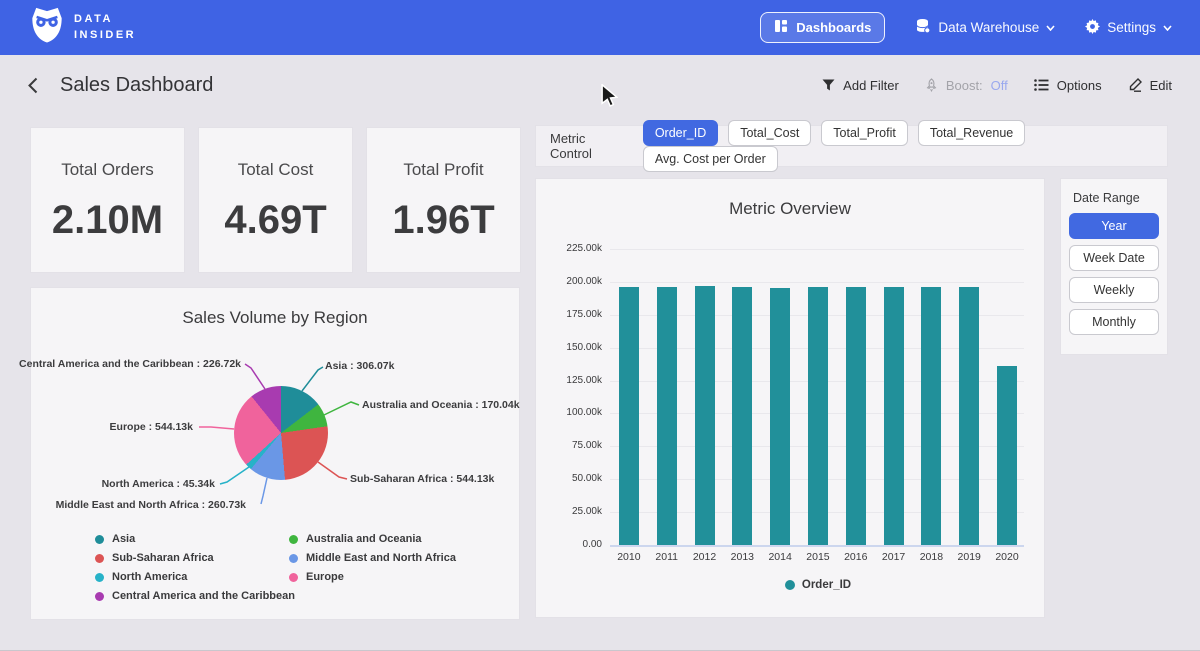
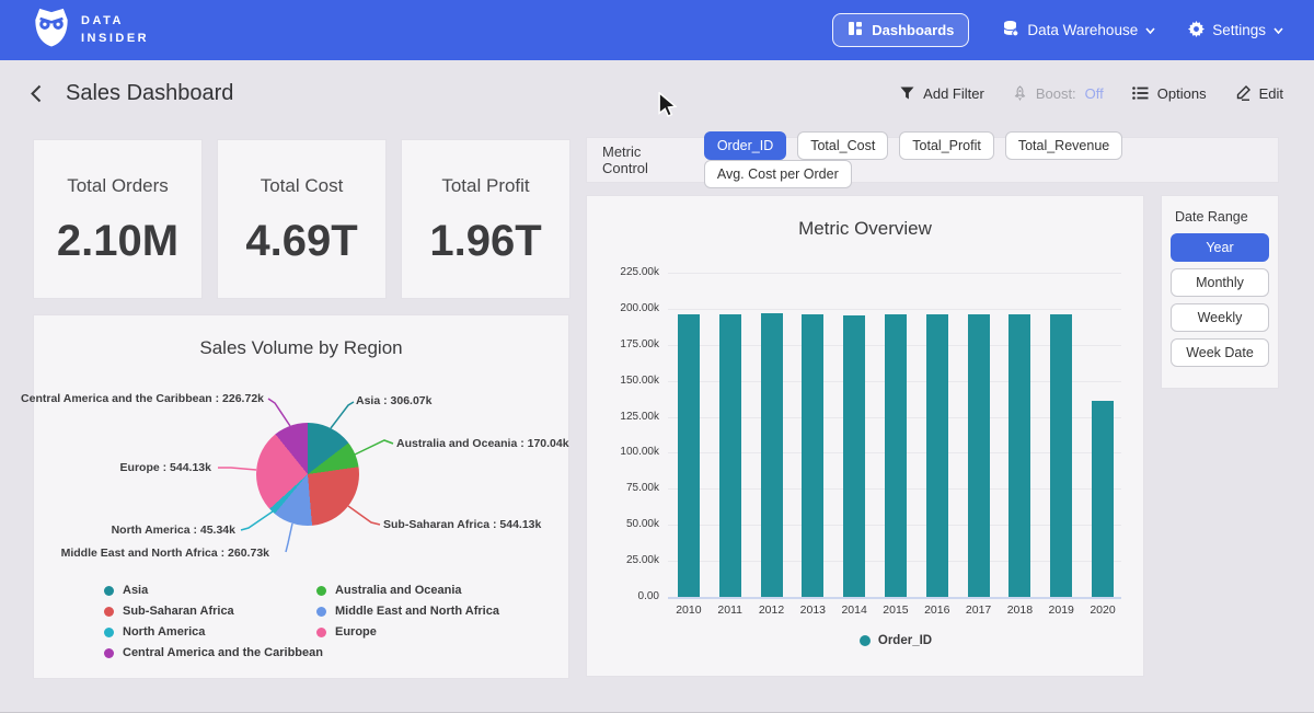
  DATA
  INSIDER
  Dashboards
  Data Warehouse
  Settings
  Sales Dashboard
  Add Filter
  Boost:
  Off
  Options
  Edit
  Total Orders
  2.10M
  Total Cost
  4.69T
  Total Profit
  1.96T
  Metric Control
  Order_ID Total_Cost Total_Profit Total_RevenueAvg. Cost per Order
  Metric Overview
  225.00k
  200.00k
  175.00k
  150.00k
  125.00k
  100.00k
  75.00k
  50.00k
  25.00k
  0.00
  2010
  2011
  2012
  2013
  2014
  2015
  2016
  2017
  2018
  2019
  2020
  Order_ID
  Date Range
  Year
- Week Date
+ Monthly
  Weekly
- Monthly
+ Week Date
  Sales Volume by Region
  Central America and the Caribbean : 226.72k
  Asia : 306.07k
  Australia and Oceania : 170.04k
  Europe : 544.13k
  Sub-Saharan Africa : 544.13k
  North America : 45.34k
  Middle East and North Africa : 260.73k
  Asia
  Sub-Saharan Africa
  North America
  Central America and the Caribbean
  Australia and Oceania
  Middle East and North Africa
  Europe
